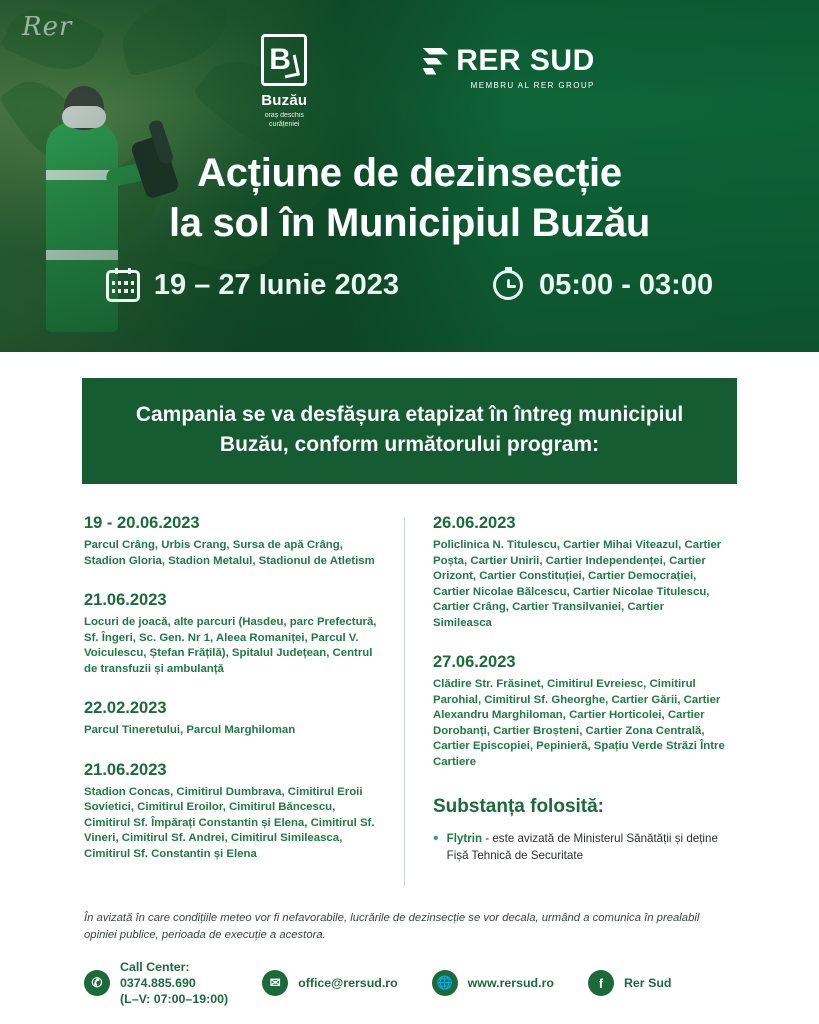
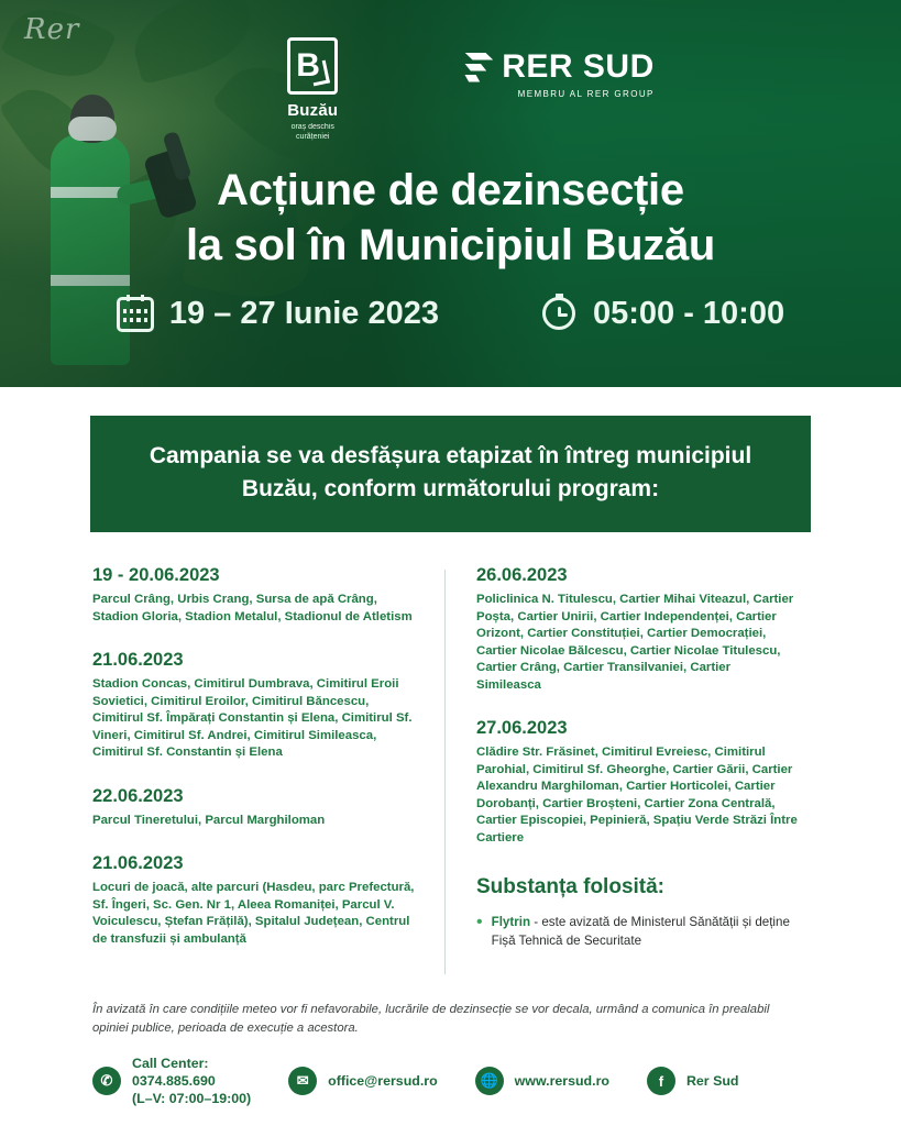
  Rer
  Buzău
  RER SUD
  MEMBRU AL RER GROUP
  Acțiune de dezinsecție
  la sol în Municipiul Buzău
  19 – 27 Iunie 2023
- 05:00 - 03:00
+ 05:00 - 10:00
  Campania se va desfășura etapizat în întreg municipiul Buzău, conform următorului program:
  19 - 20.06.2023
  Parcul Crâng, Urbis Crang, Sursa de apă Crâng, Stadion Gloria, Stadion Metalul, Stadionul de Atletism
  21.06.2023
- Locuri de joacă, alte parcuri (Hasdeu, parc Prefectură, Sf. Îngeri, Sc. Gen. Nr 1, Aleea Romaniței, Parcul V. Voiculescu, Ștefan Frățilă), Spitalul Județean, Centrul de transfuzii și ambulanță
+ Stadion Concas, Cimitirul Dumbrava, Cimitirul Eroii Sovietici, Cimitirul Eroilor, Cimitirul Băncescu, Cimitirul Sf. Împărați Constantin și Elena, Cimitirul Sf. Vineri, Cimitirul Sf. Andrei, Cimitirul Simileasca, Cimitirul Sf. Constantin și Elena
- 22.02.2023
+ 22.06.2023
  Parcul Tineretului, Parcul Marghiloman
  21.06.2023
- Stadion Concas, Cimitirul Dumbrava, Cimitirul Eroii Sovietici, Cimitirul Eroilor, Cimitirul Băncescu, Cimitirul Sf. Împărați Constantin și Elena, Cimitirul Sf. Vineri, Cimitirul Sf. Andrei, Cimitirul Simileasca, Cimitirul Sf. Constantin și Elena
+ Locuri de joacă, alte parcuri (Hasdeu, parc Prefectură, Sf. Îngeri, Sc. Gen. Nr 1, Aleea Romaniței, Parcul V. Voiculescu, Ștefan Frățilă), Spitalul Județean, Centrul de transfuzii și ambulanță
  26.06.2023
  Policlinica N. Titulescu, Cartier Mihai Viteazul, Cartier Poșta, Cartier Unirii, Cartier Independenței, Cartier Orizont, Cartier Constituției, Cartier Democrației, Cartier Nicolae Bălcescu, Cartier Nicolae Titulescu, Cartier Crâng, Cartier Transilvaniei, Cartier Simileasca
  27.06.2023
  Clădire Str. Frăsinet, Cimitirul Evreiesc, Cimitirul Parohial, Cimitirul Sf. Gheorghe, Cartier Gării, Cartier Alexandru Marghiloman, Cartier Horticolei, Cartier Dorobanți, Cartier Broșteni, Cartier Zona Centrală, Cartier Episcopiei, Pepinieră, Spațiu Verde Străzi Între Cartiere
  Substanța folosită:
  •
  Flytrin - este avizată de Ministerul Sănătății și deține Fișă Tehnică de Securitate
  În avizată în care condițiile meteo vor fi nefavorabile, lucrările de dezinsecție se vor decala, urmând a comunica în prealabil opiniei publice, perioada de execuție a acestora.
  ✆
  Call Center:
  0374.885.690
  (L–V: 07:00–19:00)
  ✉
  office@rersud.ro
  🌐
  www.rersud.ro
  f
  Rer Sud
